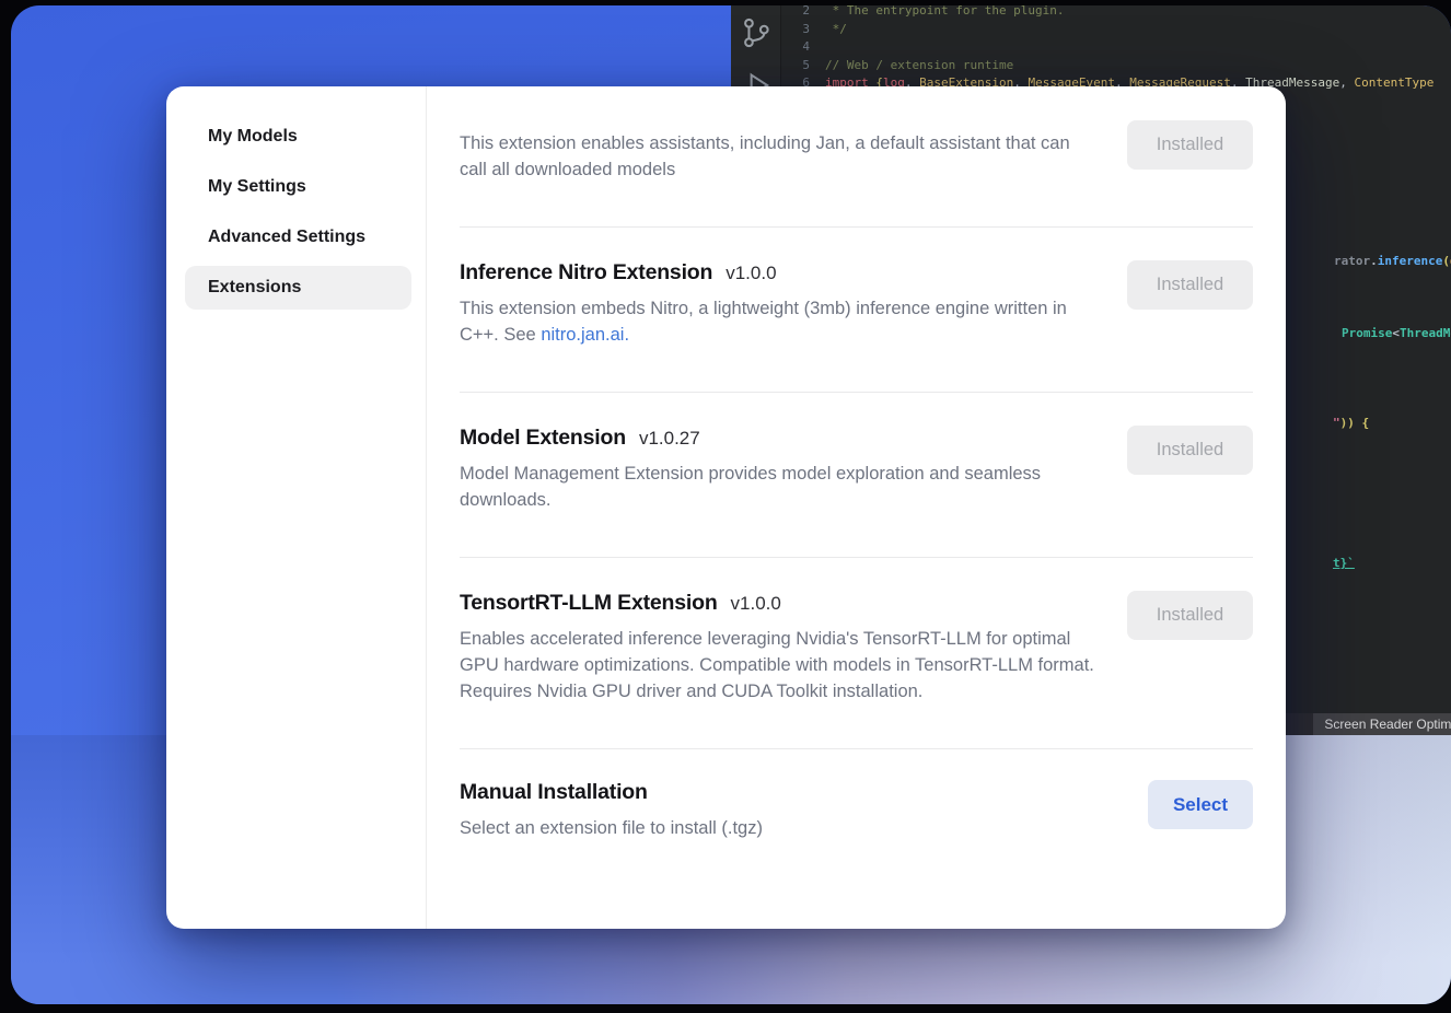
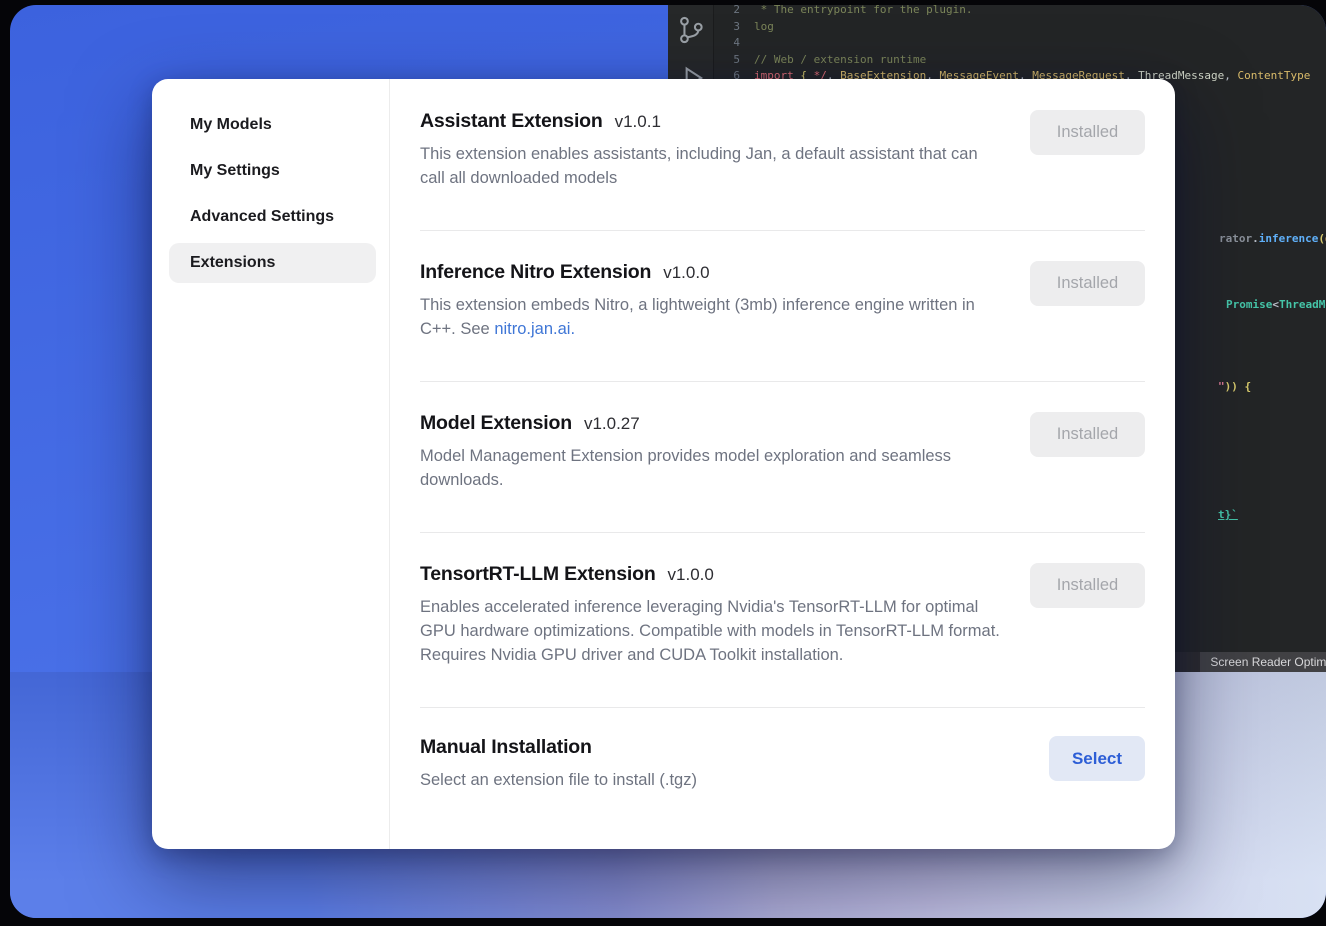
  2
  * The entrypoint for the plugin.
  3
- */
+ log
  4
  5
  // Web / extension runtime
  6
- import {log, BaseExtension, MessageEvent, MessageRequest, ThreadMessage, ContentType
+ import { */, BaseExtension, MessageEvent, MessageRequest, ThreadMessage, ContentType
  rator.inference(
  Promise<ThreadM
  ")) {
  t}`
  Screen Reader Optim
  My Models
  My Settings
  Advanced Settings
  Extensions
+ Assistant Extension v1.0.1
  This extension enables assistants, including Jan, a default assistant that can call all downloaded models
  Installed
  Inference Nitro Extension v1.0.0
  This extension embeds Nitro, a lightweight (3mb) inference engine written in C++. See nitro.jan.ai.
  Installed
  Model Extension v1.0.27
  Model Management Extension provides model exploration and seamless downloads.
  Installed
  TensortRT-LLM Extension v1.0.0
  Enables accelerated inference leveraging Nvidia's TensorRT-LLM for optimal GPU hardware optimizations. Compatible with models in TensorRT-LLM format. Requires Nvidia GPU driver and CUDA Toolkit installation.
  Installed
  Manual Installation
  Select an extension file to install (.tgz)
  Select
